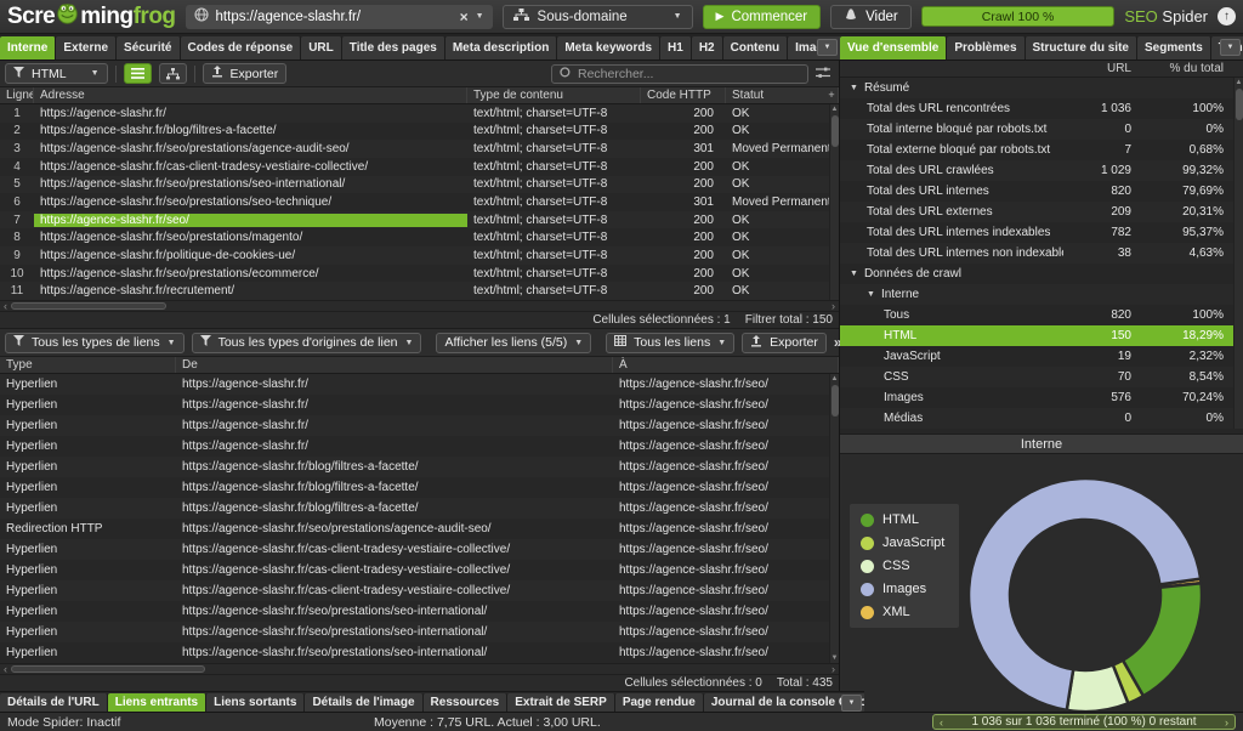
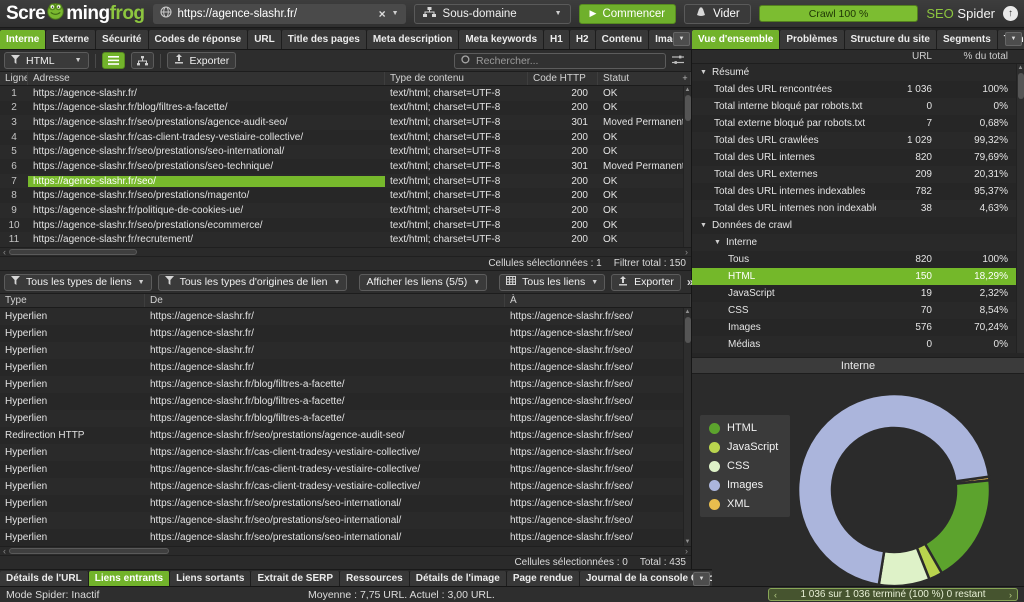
  Scre
  ming
  frog
  https://agence-slashr.fr/
  ×
  Sous-domaine
  ▶
  Commencer
  Vider
  Crawl 100 %
  SEO Spider
  ↑
  Interne
  Externe
  Sécurité
  Codes de réponse
  URL
  Title des pages
  Meta description
  Meta keywords
  H1
  H2
  Contenu
  Vue d'ensemble
  Problèmes
  Structure du site
  Segments
  HTML
  Exporter
  Rechercher...
  Ligne
  Adresse
  Type de contenu
  Code HTTP
  Statut
  +
  1
  https://agence-slashr.fr/
  text/html; charset=UTF-8
  200
  OK
  2
  https://agence-slashr.fr/blog/filtres-a-facette/
  text/html; charset=UTF-8
  200
  OK
  3
  https://agence-slashr.fr/seo/prestations/agence-audit-seo/
  text/html; charset=UTF-8
  301
  Moved Permanen
  4
  https://agence-slashr.fr/cas-client-tradesy-vestiaire-collective/
  text/html; charset=UTF-8
  200
  OK
  5
  https://agence-slashr.fr/seo/prestations/seo-international/
  text/html; charset=UTF-8
  200
  OK
  6
  https://agence-slashr.fr/seo/prestations/seo-technique/
  text/html; charset=UTF-8
  301
  Moved Permanen
  7
  https://agence-slashr.fr/seo/
  text/html; charset=UTF-8
  200
  OK
  8
  https://agence-slashr.fr/seo/prestations/magento/
  text/html; charset=UTF-8
  200
  OK
  9
  https://agence-slashr.fr/politique-de-cookies-ue/
  text/html; charset=UTF-8
  200
  OK
  10
  https://agence-slashr.fr/seo/prestations/ecommerce/
  text/html; charset=UTF-8
  200
  OK
  11
  https://agence-slashr.fr/recrutement/
  text/html; charset=UTF-8
  200
  OK
  ‹
  ›
  Cellules sélectionnées : 1
  Filtrer total : 150
  Tous les types de liens
  Tous les types d'origines de lien
  Afficher les liens (5/5)
  Tous les liens
  Exporter
  »
  Type
  De
  À
  Hyperlien
  https://agence-slashr.fr/
  https://agence-slashr.fr/seo/
  Hyperlien
  https://agence-slashr.fr/
  https://agence-slashr.fr/seo/
  Hyperlien
  https://agence-slashr.fr/
  https://agence-slashr.fr/seo/
  Hyperlien
  https://agence-slashr.fr/
  https://agence-slashr.fr/seo/
  Hyperlien
  https://agence-slashr.fr/blog/filtres-a-facette/
  https://agence-slashr.fr/seo/
  Hyperlien
  https://agence-slashr.fr/blog/filtres-a-facette/
  https://agence-slashr.fr/seo/
  Hyperlien
  https://agence-slashr.fr/blog/filtres-a-facette/
  https://agence-slashr.fr/seo/
  Redirection HTTP
  https://agence-slashr.fr/seo/prestations/agence-audit-seo/
  https://agence-slashr.fr/seo/
  Hyperlien
  https://agence-slashr.fr/cas-client-tradesy-vestiaire-collective/
  https://agence-slashr.fr/seo/
  Hyperlien
  https://agence-slashr.fr/cas-client-tradesy-vestiaire-collective/
  https://agence-slashr.fr/seo/
  Hyperlien
  https://agence-slashr.fr/cas-client-tradesy-vestiaire-collective/
  https://agence-slashr.fr/seo/
  Hyperlien
  https://agence-slashr.fr/seo/prestations/seo-international/
  https://agence-slashr.fr/seo/
  Hyperlien
  https://agence-slashr.fr/seo/prestations/seo-international/
  https://agence-slashr.fr/seo/
  Hyperlien
  https://agence-slashr.fr/seo/prestations/seo-international/
  https://agence-slashr.fr/seo/
  ‹
  ›
  Cellules sélectionnées : 0
  Total : 435
  Détails de l'URL
  Liens entrants
  Liens sortants
- Détails de l'image
+ Extrait de SERP
  Ressources
- Extrait de SERP
+ Détails de l'image
  Page rendue
  Journal de la consoleo
  URL
  % du total
  Résumé
  Total des URL rencontrées
  1 036
  100%
  Total interne bloqué par robots.txt
  0
  0%
  Total externe bloqué par robots.txt
  7
  0,68%
  Total des URL crawlées
  1 029
  99,32%
  Total des URL internes
  820
  79,69%
  Total des URL externes
  209
  20,31%
  Total des URL internes indexables
  782
  95,37%
  Total des URL internes non indexabl
  38
  4,63%
  Données de crawl
  Interne
  Tous
  820
  100%
  HTML
  150
  18,29%
  JavaScript
  19
  2,32%
  CSS
  70
  8,54%
  Images
  576
  70,24%
  Médias
  0
  0%
  Interne
  HTML
  JavaScript
  CSS
  Images
  XML
  Mode Spider: Inactif
  Moyenne : 7,75 URL. Actuel : 3,00 URL.
  ‹
  1 036 sur 1 036 terminé (100 %) 0 restant
  ›
